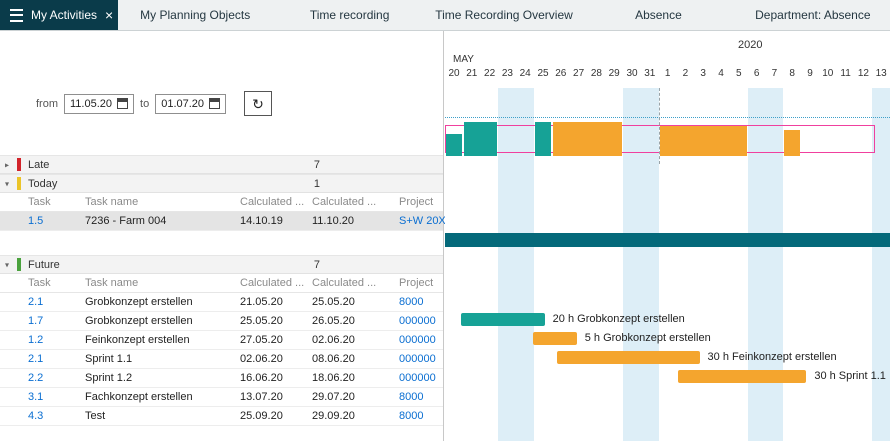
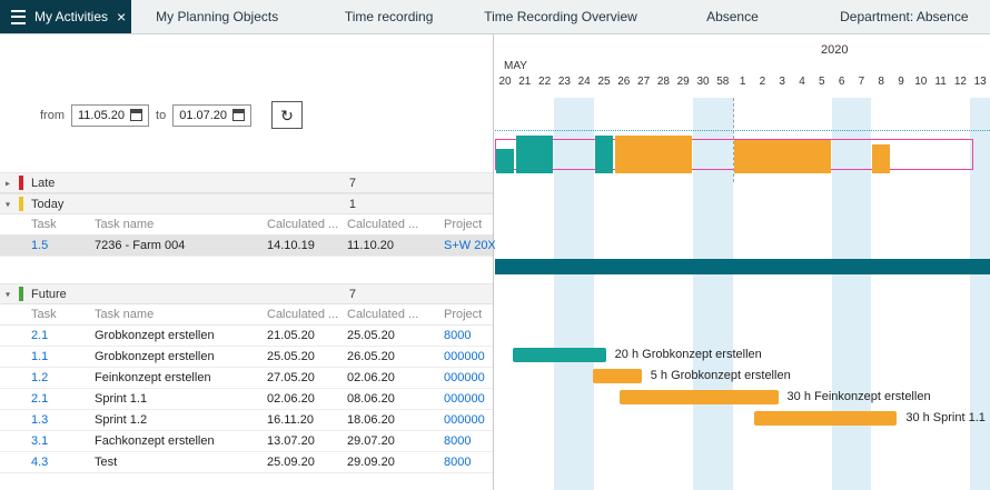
  My Activities
  ×
  My Planning Objects
  Time recording
  Time Recording Overview
  Absence
  Department: Absence
  from
  11.05.20
  to
  01.07.20
  ↻
  ▸
  Late
  7
  ▾
  Today
  1
  Task
  Task name
  Calculated ...
  Calculated ...
  Project
  1.5
  7236 - Farm 004
  14.10.19
  11.10.20
  S+W 20X
  ▾
  Future
  7
  Task
  Task name
  Calculated ...
  Calculated ...
  Project
  2.1
  Grobkonzept erstellen
  21.05.20
  25.05.20
  8000
- 1.7
+ 1.1
  Grobkonzept erstellen
  25.05.20
  26.05.20
  000000
  1.2
  Feinkonzept erstellen
  27.05.20
  02.06.20
  000000
  2.1
  Sprint 1.1
  02.06.20
  08.06.20
  000000
- 2.2
+ 1.3
  Sprint 1.2
- 16.06.20
+ 16.11.20
  18.06.20
  000000
  3.1
  Fachkonzept erstellen
  13.07.20
  29.07.20
  8000
  4.3
  Test
  25.09.20
  29.09.20
  8000
  2020
  MAY
  20
  21
  22
  23
  24
  25
  26
  27
  28
  29
  30
- 31
+ 58
  1
  2
  3
  4
  5
  6
  7
  8
  9
  10
  11
  12
  13
  20 h Grobkonzept erstellen
  5 h Grobkonzept erstellen
  30 h Feinkonzept erstellen
  30 h Sprint 1.1
